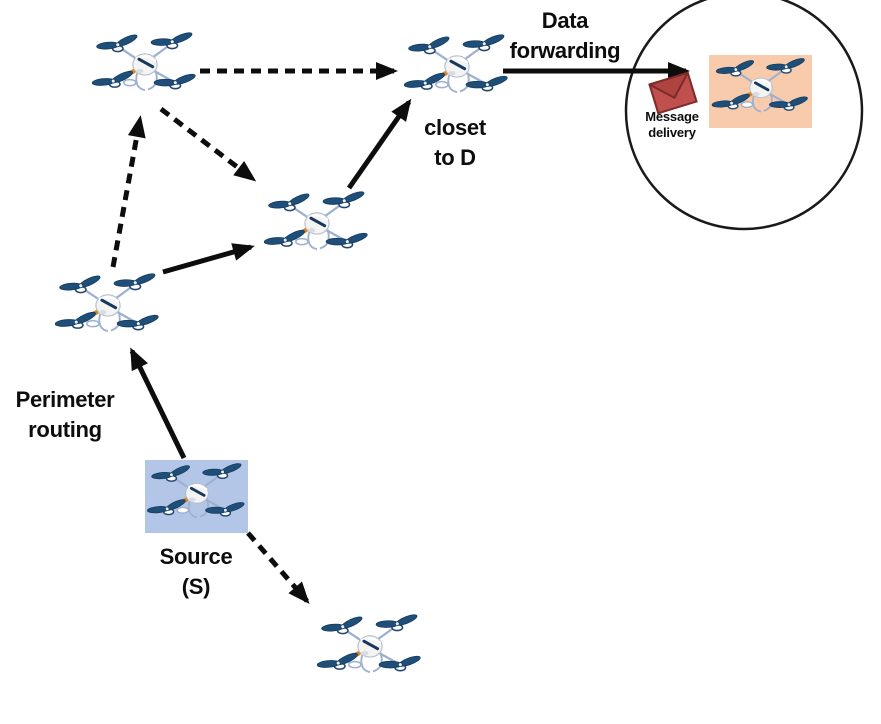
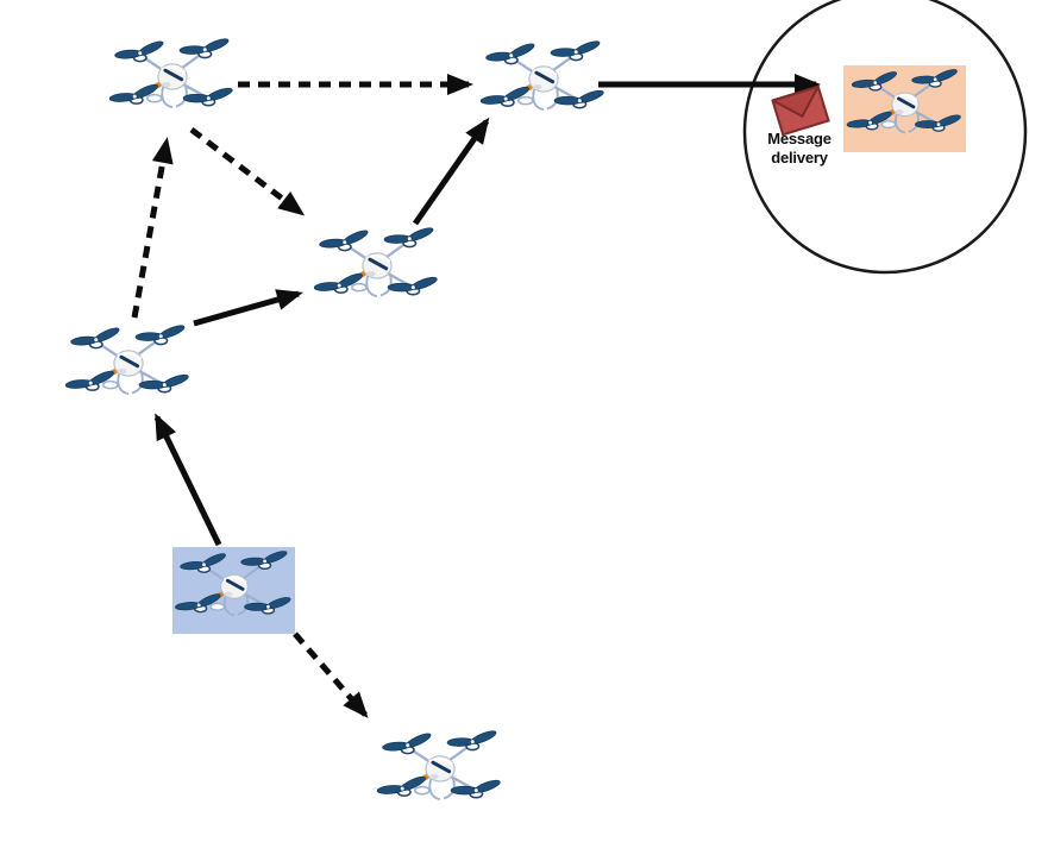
- Data
- forwarding
- closet
- to D
- Perimeter
- routing
- Source
- (S)
  Message
  delivery
